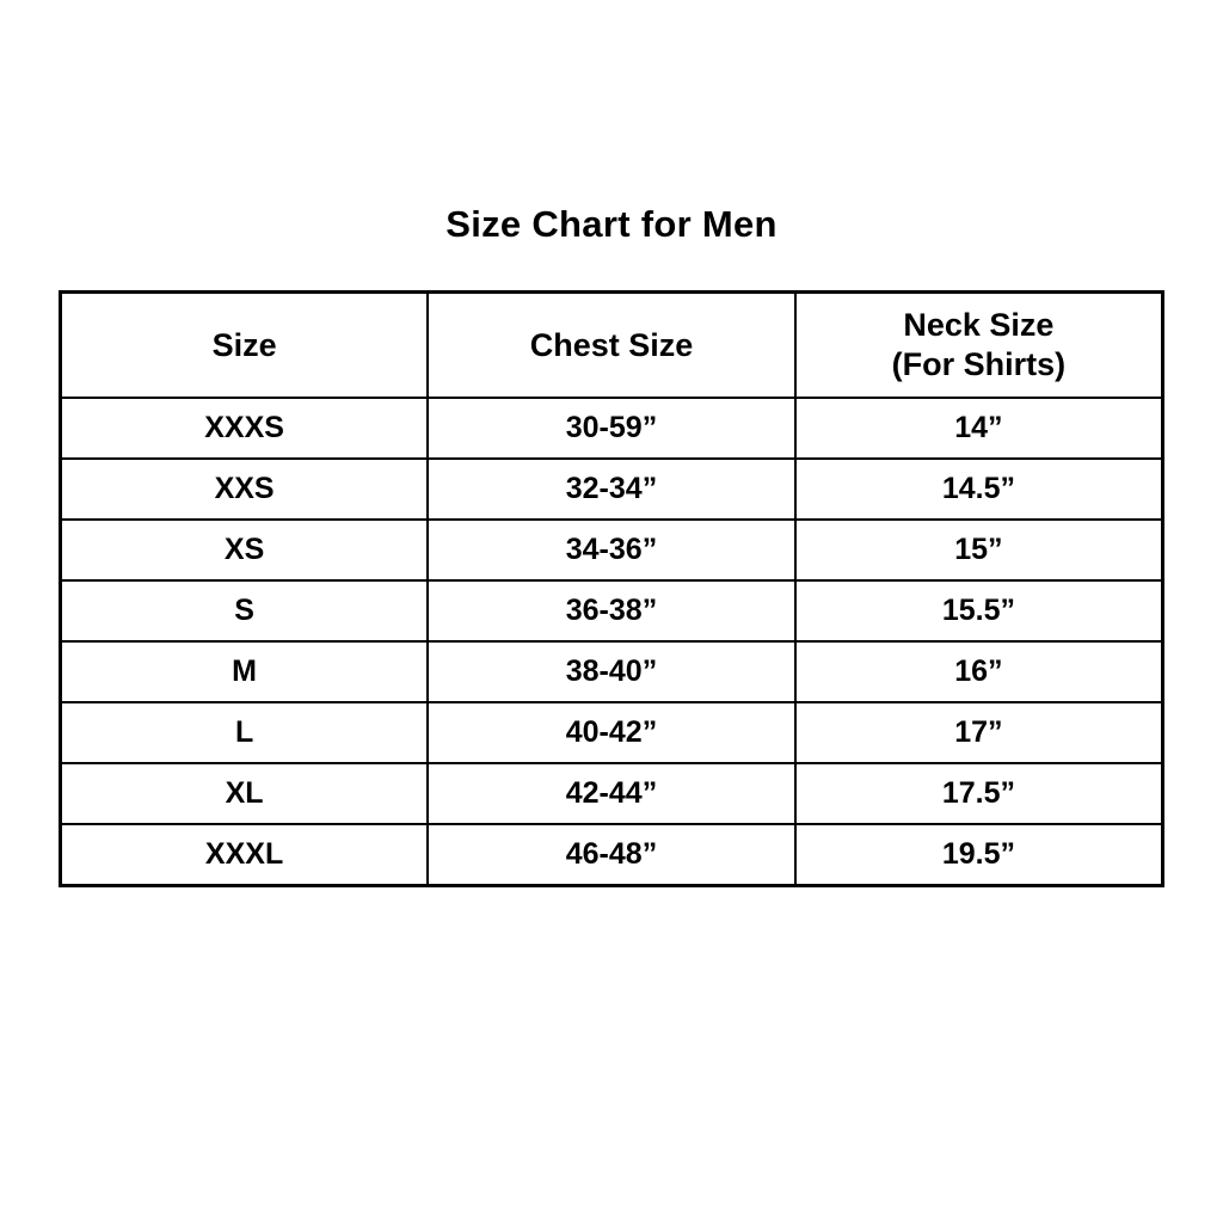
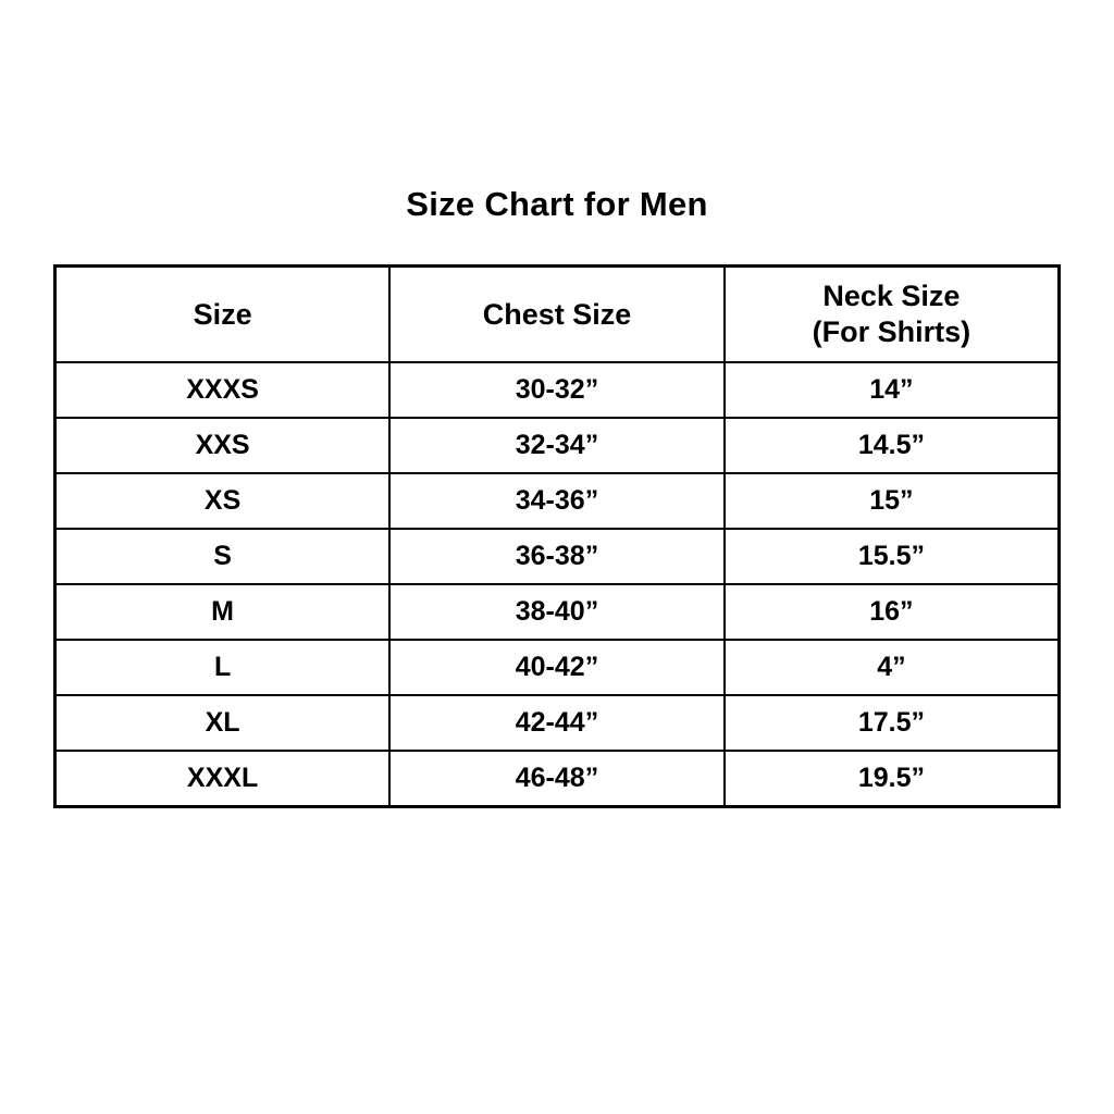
  Size Chart for Men
  Size	Chest Size	Neck Size (For Shirts)
- XXXS	30-59”	14”
+ XXXS	30-32”	14”
  XXS	32-34”	14.5”
  XS	34-36”	15”
  S	36-38”	15.5”
  M	38-40”	16”
- L	40-42”	17”
+ L	40-42”	4”
  XL	42-44”	17.5”
  XXXL	46-48”	19.5”
